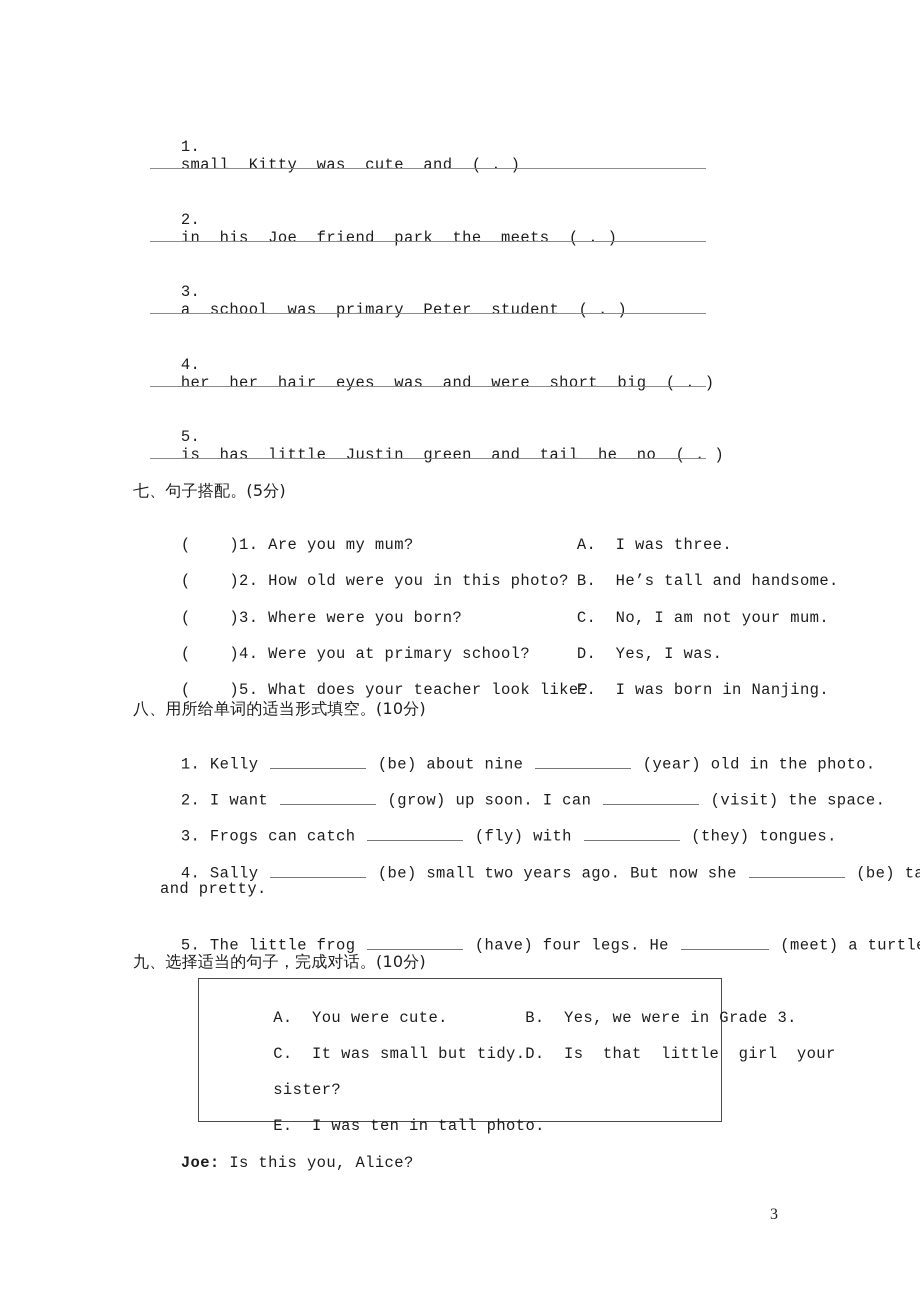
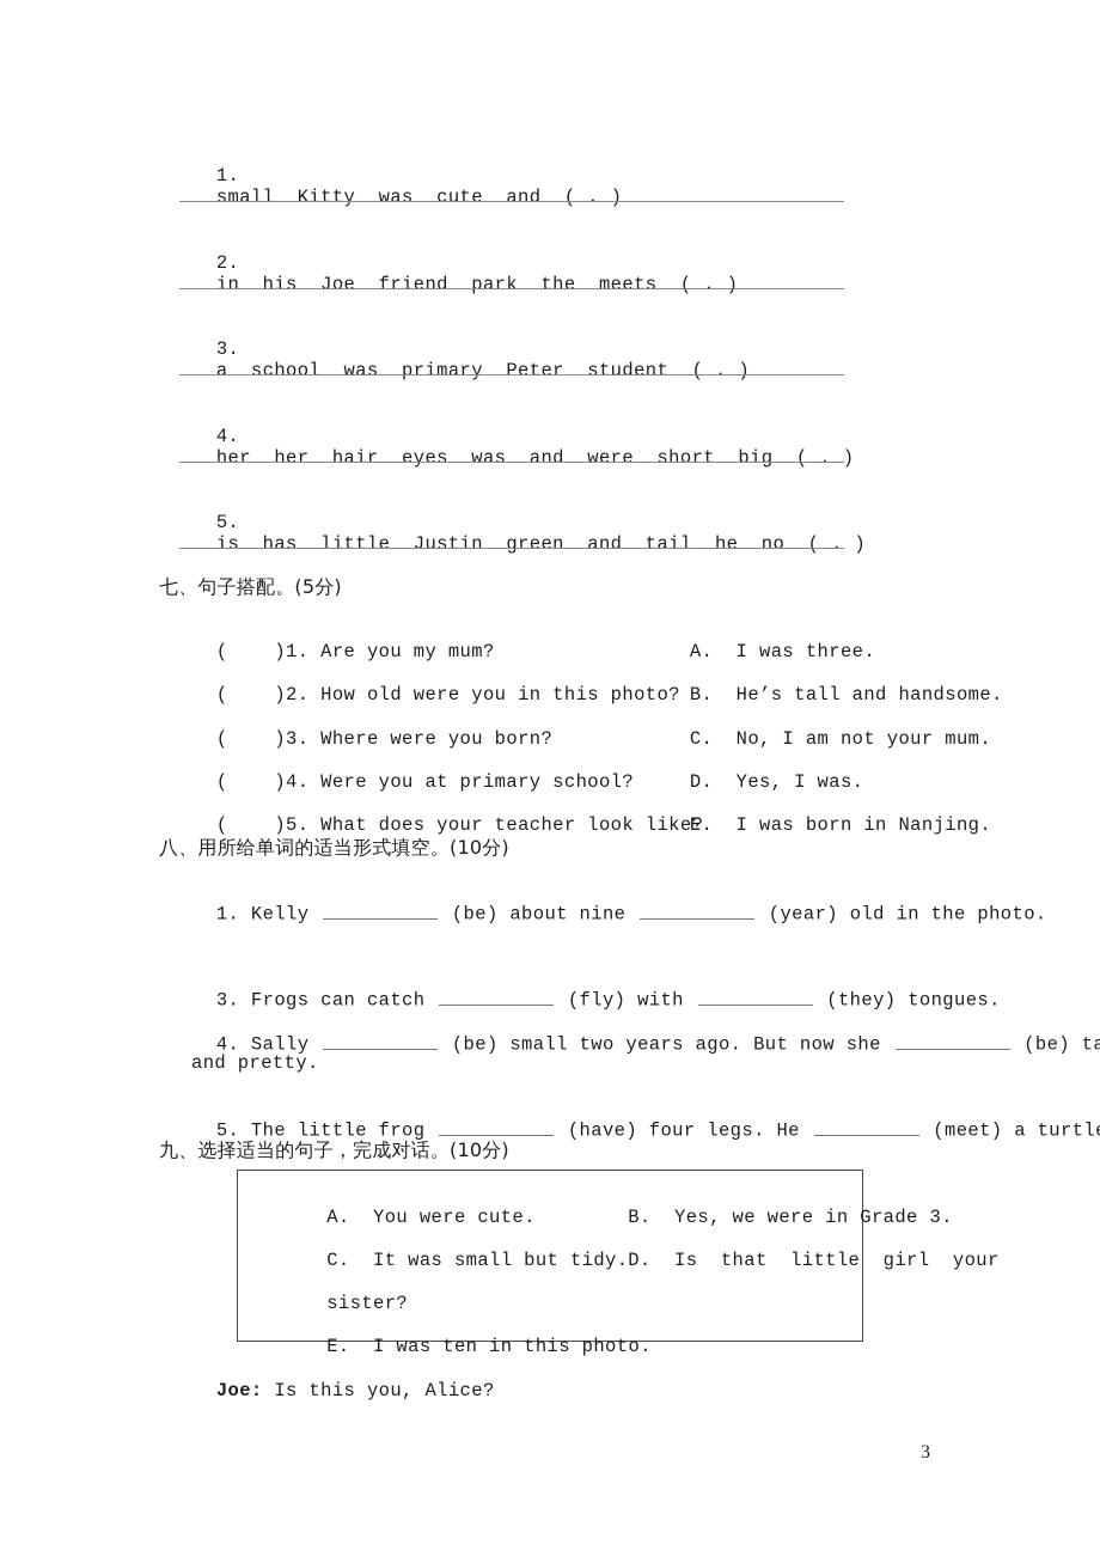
  1. small Kitty was cute and ( . )
  2. in his Joe friend park the meets ( . )
  3. a school was primary Peter student ( . )
  4. her her hair eyes was and were short big ( . )
  5. is has little Justin green and tail he no ( . )
  七、句子搭配。(5分)
  ( )1. Are you my mum?
  A. I was three.
  ( )2. How old were you in this photo?
  B. He’s tall and handsome.
  ( )3. Where were you born?
  C. No, I am not your mum.
  ( )4. Were you at primary school?
  D. Yes, I was.
  ( )5. What does your teacher look like?
  E. I was born in Nanjing.
  八、用所给单词的适当形式填空。(10分)
  1. Kelly (be) about nine (year) old in the photo.
- 2. I want (grow) up soon. I can (visit) the space.
  3. Frogs can catch (fly) with (they) tongues.
  4. Sally (be) small two years ago. But now she (be) ta
  and pretty.
  5. The little frog (have) four legs. He (meet) a turtl
  九、选择适当的句子，完成对话。(10分)
  A. You were cute.
  B. Yes, we were in Grade 3.
  C. It was small but tidy.
  D. Is that little girl your
  sister?
- E. I was ten in tall photo.
+ E. I was ten in this photo.
  Joe: Is this you, Alice?
  3
